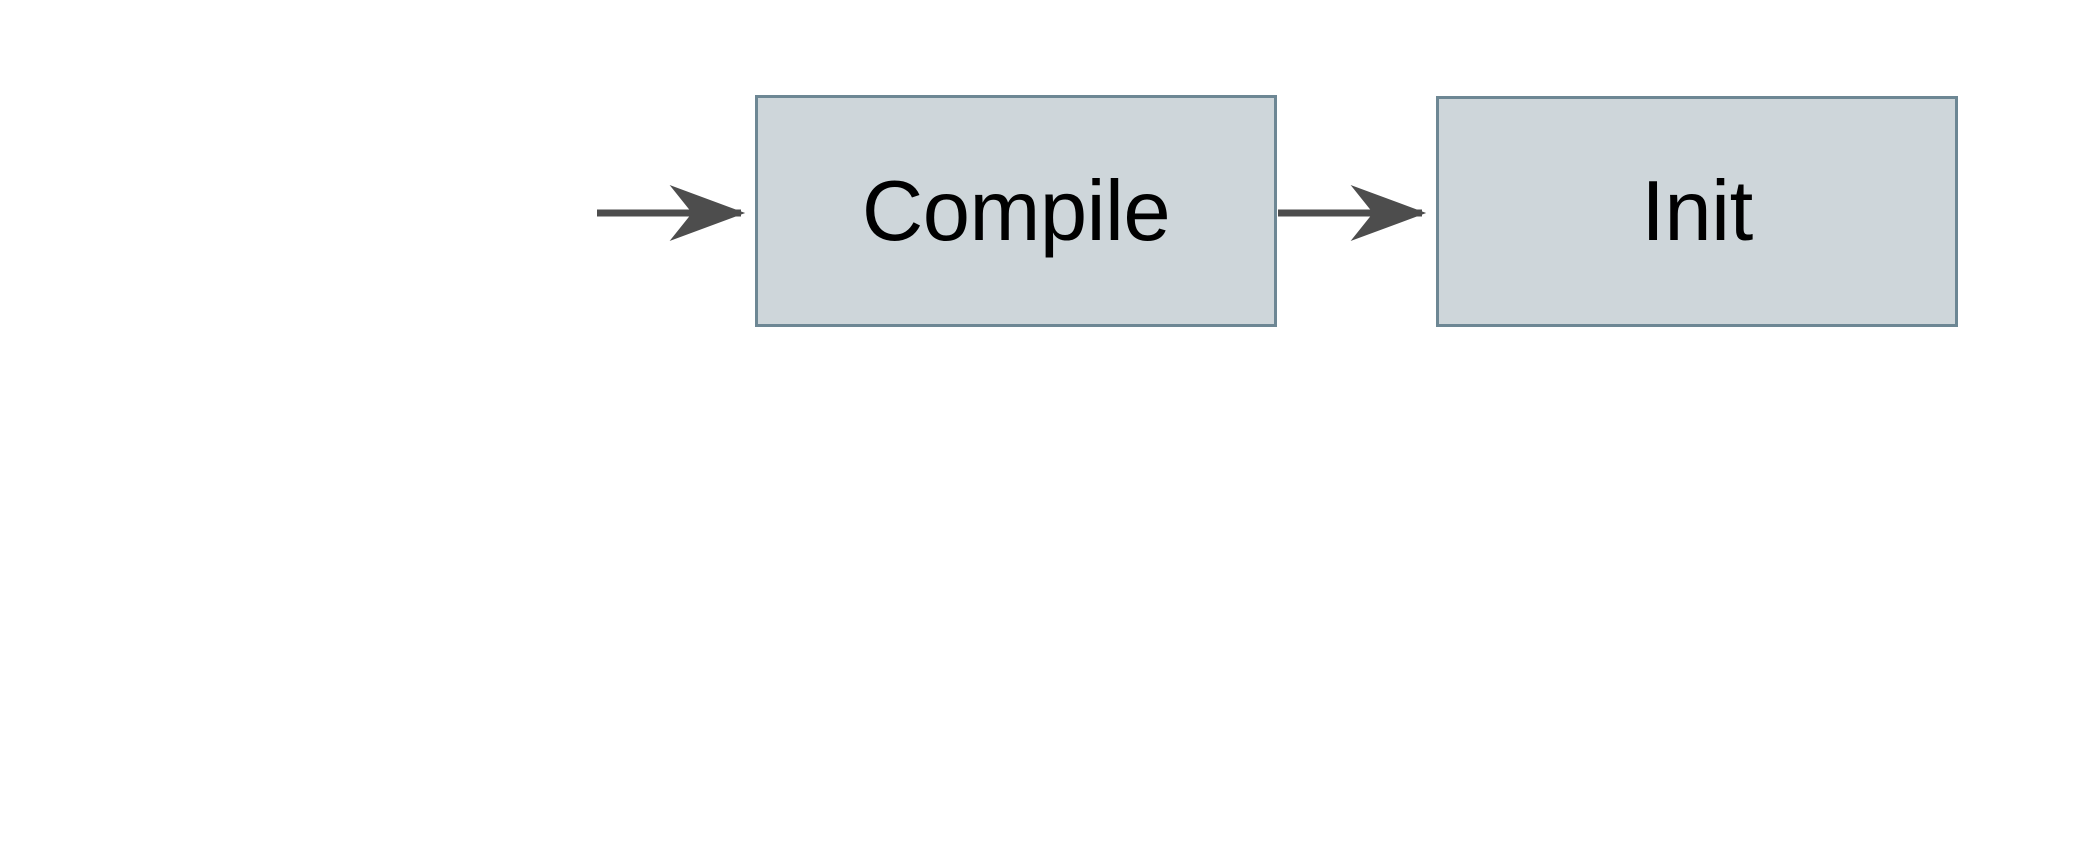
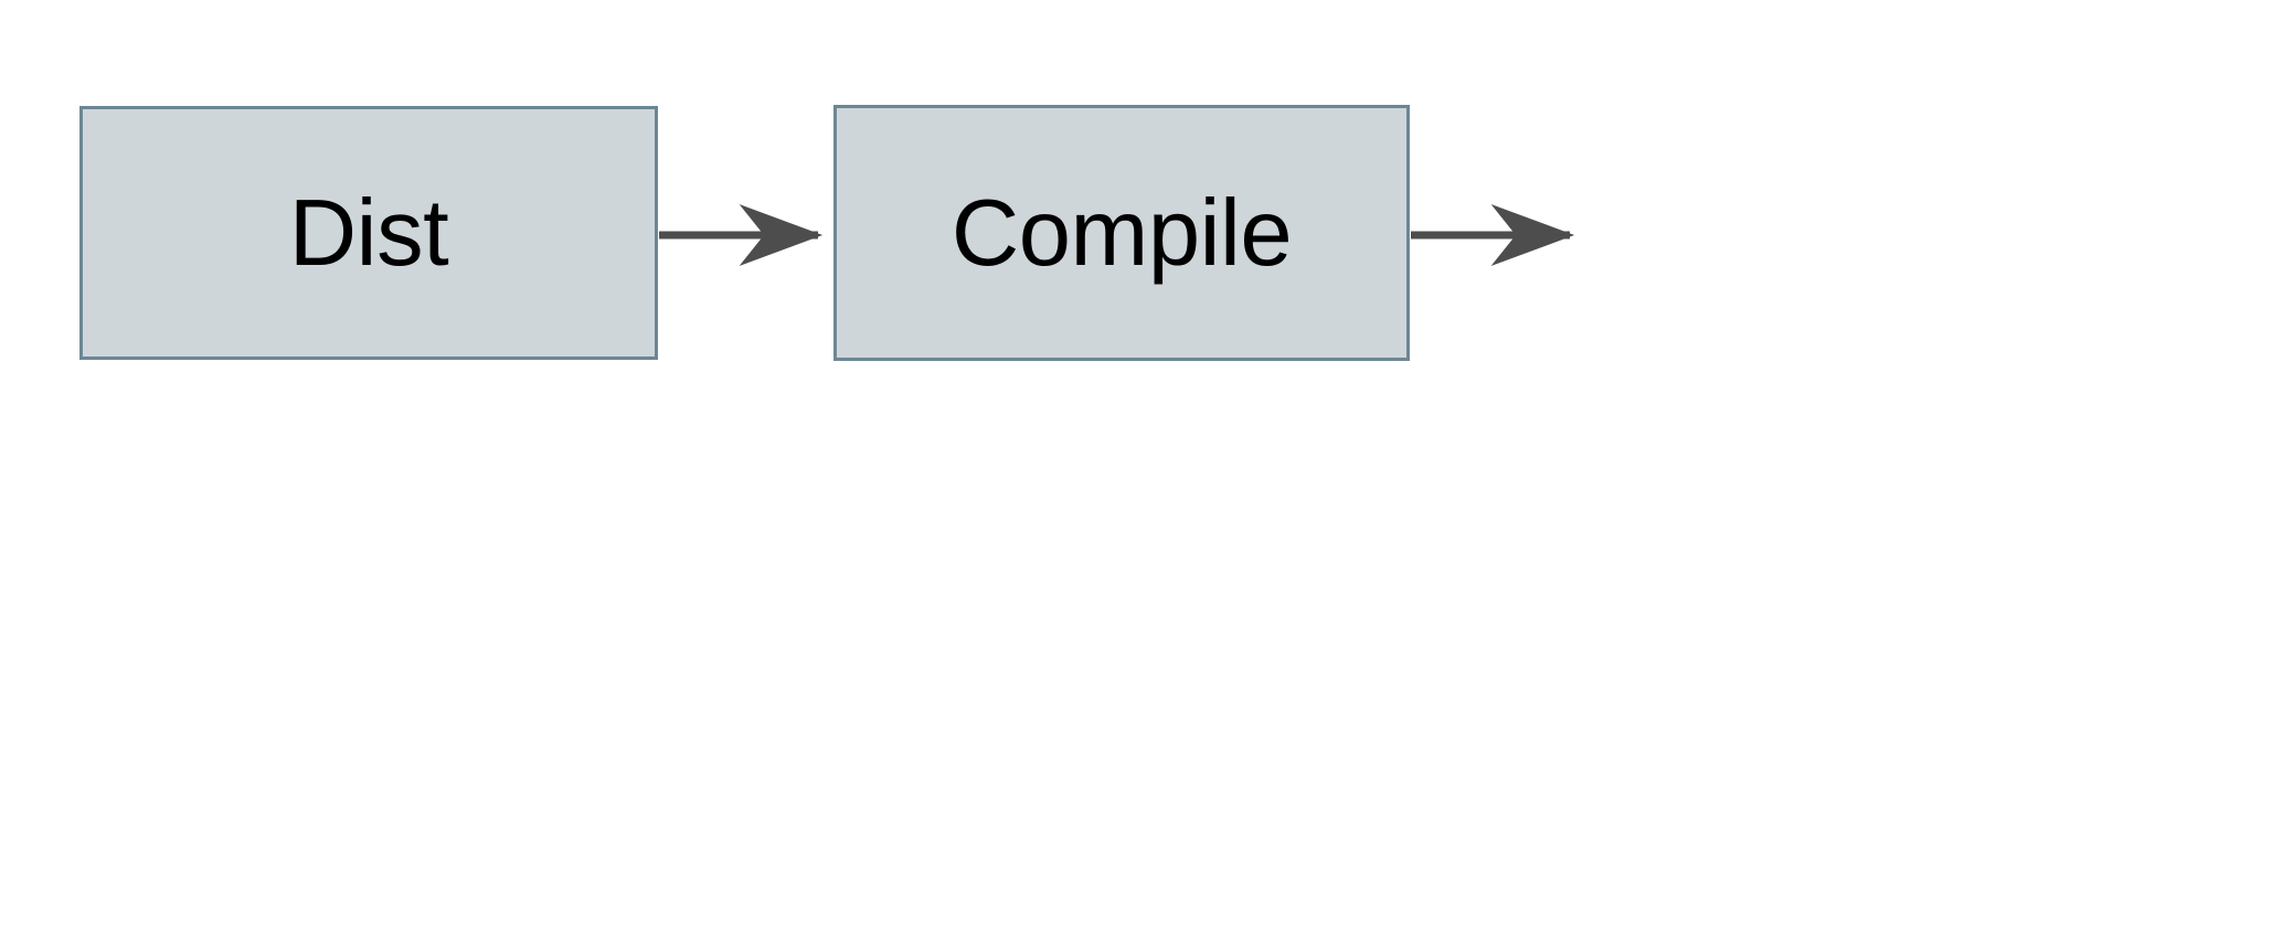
+ Dist
  Compile
- Init
